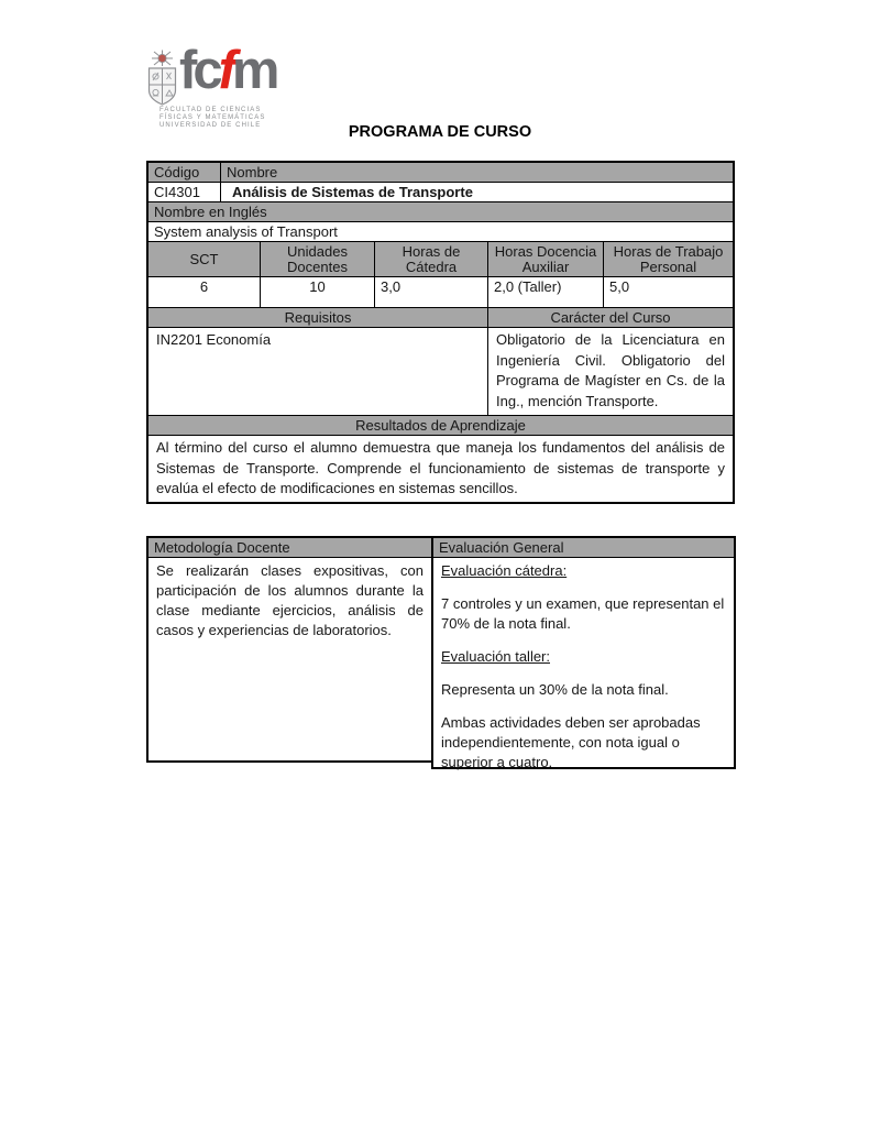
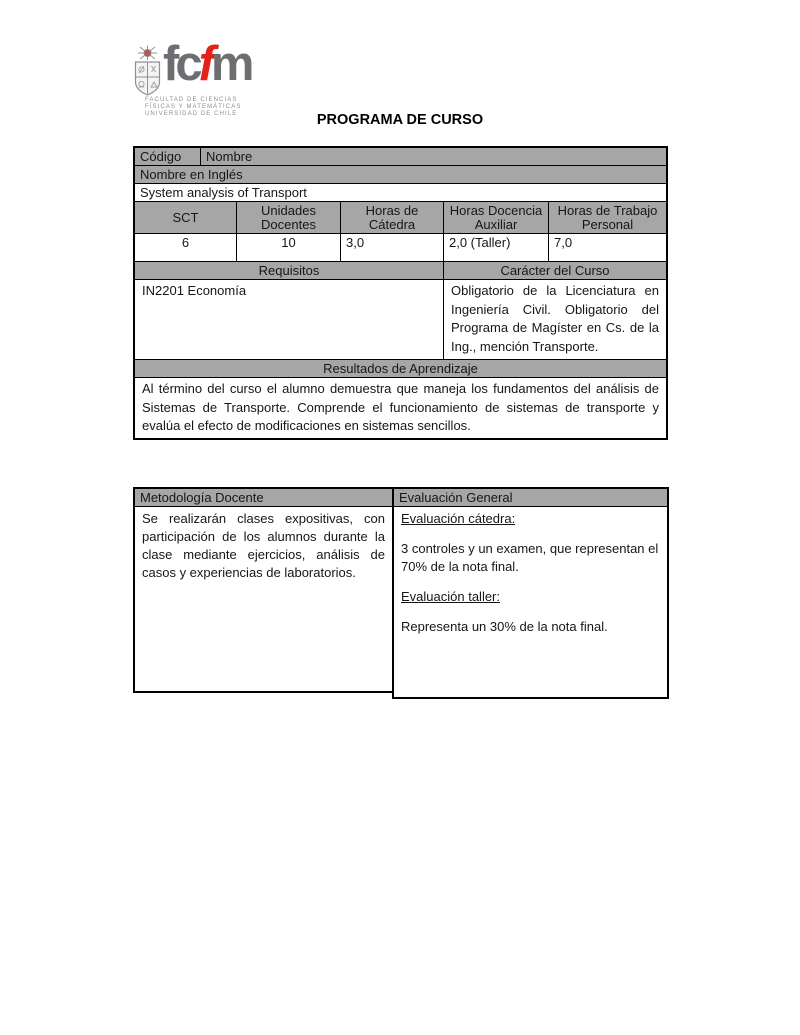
  fcfm
  PROGRAMA DE CURSO
  Código
  Nombre
- CI4301
- Análisis de Sistemas de Transporte
  Nombre en Inglés
  System analysis of Transport
  SCT
  Unidades Docentes
  Horas de Cátedra
  Horas Docencia Auxiliar
  Horas de Trabajo Personal
  6
  10
  3,0
  2,0 (Taller)
- 5,0
+ 7,0
  Requisitos
  Carácter del Curso
  IN2201 Economía
  Obligatorio de la Licenciatura en Ingeniería Civil. Obligatorio del Programa de Magíster en Cs. de la Ing., mención Transporte.
  Resultados de Aprendizaje
  Al término del curso el alumno demuestra que maneja los fundamentos del análisis de Sistemas de Transporte. Comprende el funcionamiento de sistemas de transporte y evalúa el efecto de modificaciones en sistemas sencillos.
  Metodología Docente
  Se realizarán clases expositivas, con participación de los alumnos durante la clase mediante ejercicios, análisis de casos y experiencias de laboratorios.
  Evaluación General
  Evaluación cátedra:
- 7 controles y un examen, que representan el 70% de la nota final.
+ 3 controles y un examen, que representan el 70% de la nota final.
  Evaluación taller:
  Representa un 30% de la nota final.
- Ambas actividades deben ser aprobadas independientemente, con nota igual o superior a cuatro.
